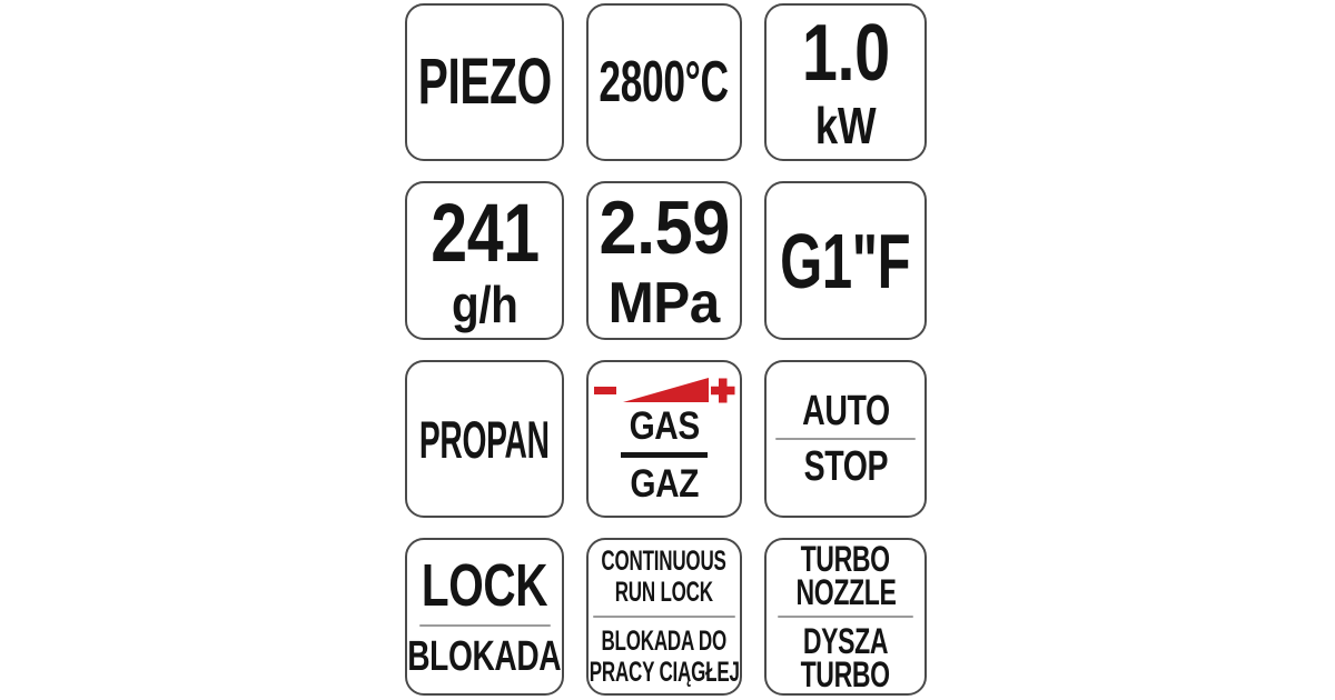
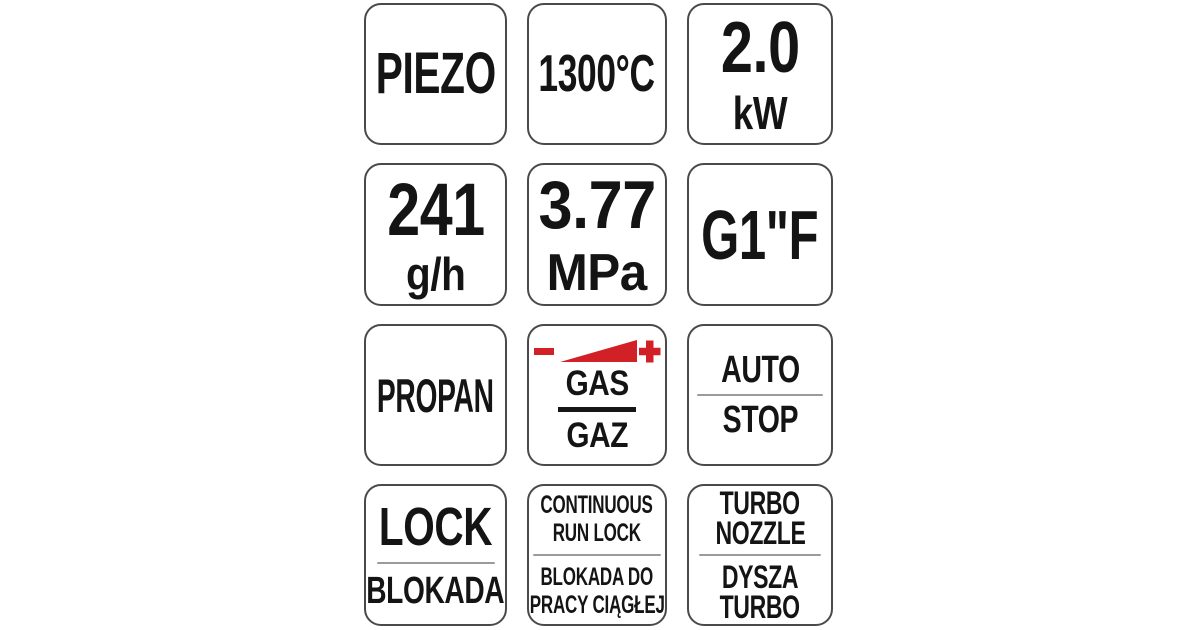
  PIEZO
- 2800°C
+ 1300°C
- 1.0
+ 2.0
  kW
  241
  g/h
- 2.59
+ 3.77
  MPa
  G1"F
  PROPAN
  GAS
  GAZ
  AUTO
  STOP
  LOCK
  BLOKADA
  CONTINUOUS
  RUN LOCK
  BLOKADA DO
  PRACY CIĄGŁEJ
  TURBO
  NOZZLE
  DYSZA
  TURBO
